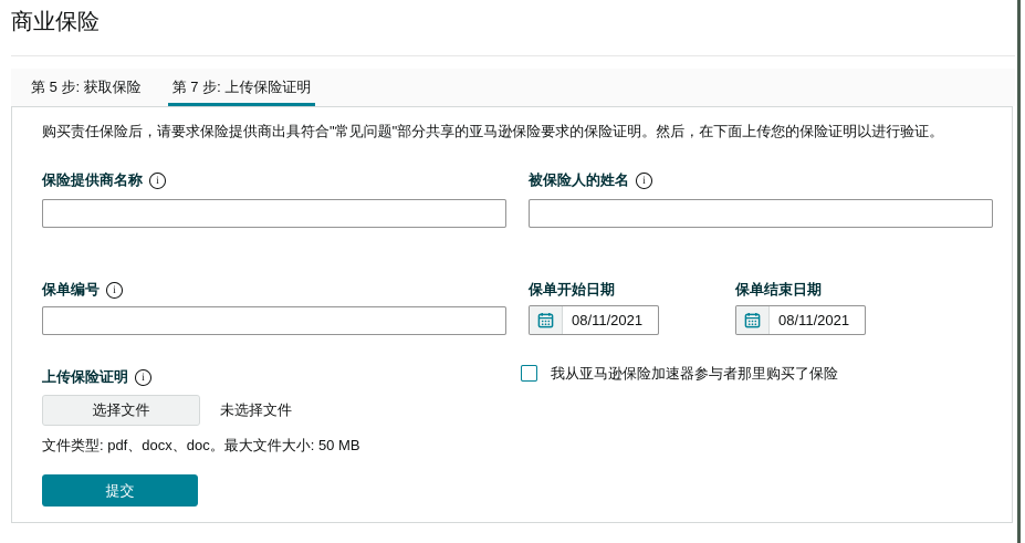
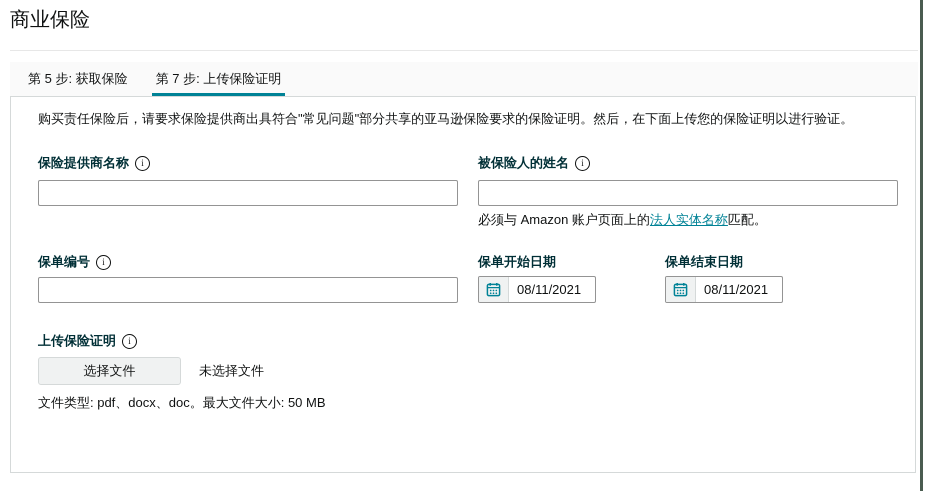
  商业保险
  第 5 步: 获取保险
  第 7 步: 上传保险证明
  购买责任保险后，请要求保险提供商出具符合"常见问题"部分共享的亚马逊保险要求的保险证明。然后，在下面上传您的保险证明以进行验证。
  保险提供商名称
  i
  被保险人的姓名
  i
+ 必须与 Amazon 账户页面上的法人实体名称匹配。
  保单编号
  i
  保单开始日期
  08/11/2021
  保单结束日期
  08/11/2021
  上传保险证明
  i
  选择文件
  未选择文件
  文件类型: pdf、docx、doc。最大文件大小: 50 MB
- 我从亚马逊保险加速器参与者那里购买了保险
- 提交
